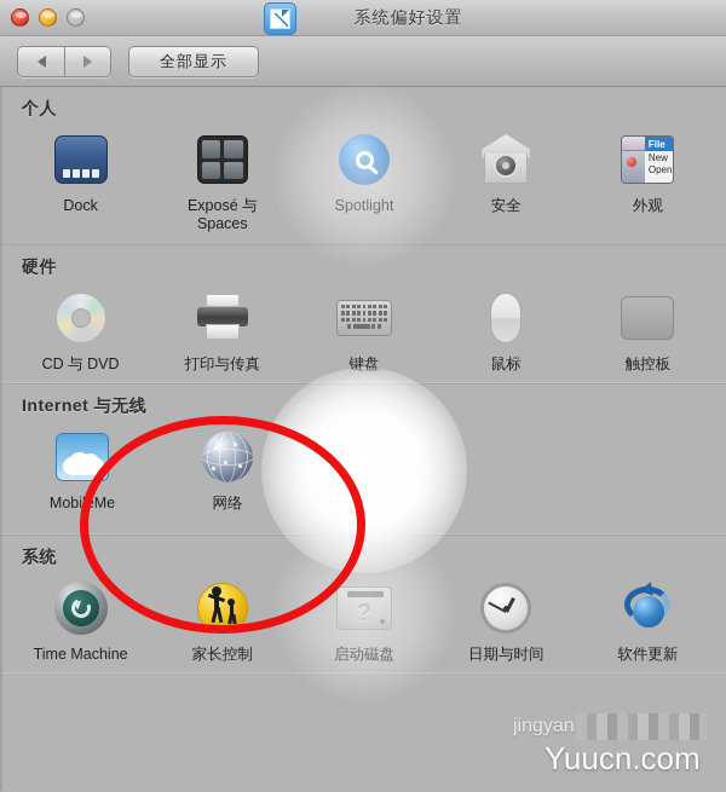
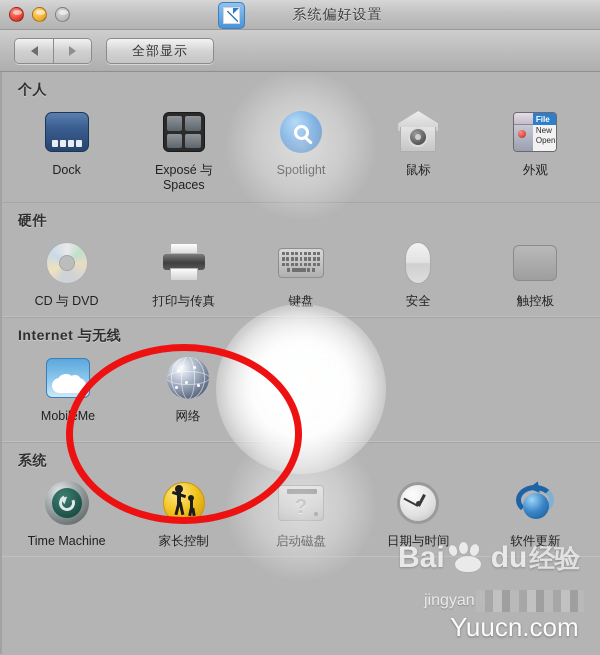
  系统偏好设置
  全部显示
  个人
  Dock
  Exposé 与 Spaces
- 安全
+ 鼠标
  File
  New
  Open
  外观
  硬件
  CD 与 DVD
  打印与传真
  键盘
- 鼠标
+ 安全
  触控板
  Internet 与无线
  MobileMe
  网络
  系统
  Time Machine
  家长控制
  日期与时间
  软件更新
+ Bai
+ du
+ 经验
  jingyan
  Yuucn.com
